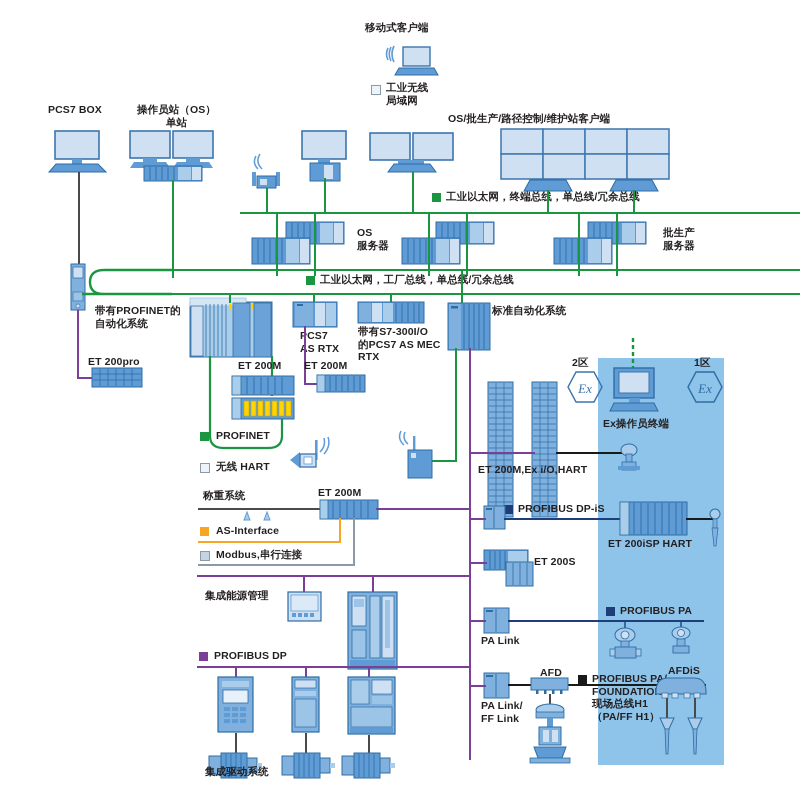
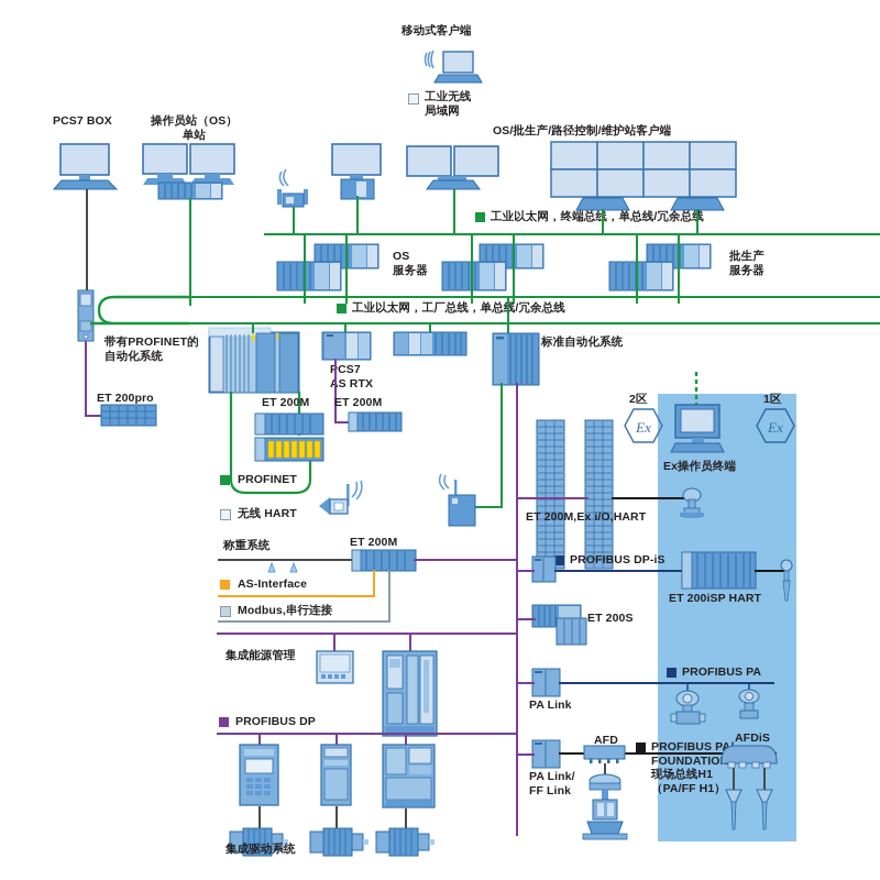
  移动式客户端
  工业无线
  局域网
  PCS7 BOX
  操作员站（OS）
  单站
  OS/批生产/路径控制/维护站客户端
  工业以太网，终端总，单总线/冗余总
  OS
  服务器
  批生产
  服务器
  工业以太网，工厂总线，单总/冗余总线
  带有PROFINET的
  自动化系统
  ET 200M
  ET 200pro
  CS7
  S RTX
  ET 200M
- 带有S7-300I/O
- 的PCS7 AS MEC
- RTX
  标准自动化系统
  PROFINET
  无线 HART
  称重系统
  ET 200M
  AS-Interface
  Modbus,串行连接
  ET 200M,Ex i/O,HART
  PROFIBUS DP-iS
  ET 200iSP HART
  ET 200S
  集成能源管理
  PROFIBUS DP
  集成驱动系统
  PROFIBUS PA
  PA Link
  PA Link/
  FF Link
  AFD
  PROFIBUS PA
  FOUNDATIO
  现场总线H1
  （PA/FF H1）
  AFDiS
  2区
  Ex
  1区
  Ex
  Ex操作员终端
